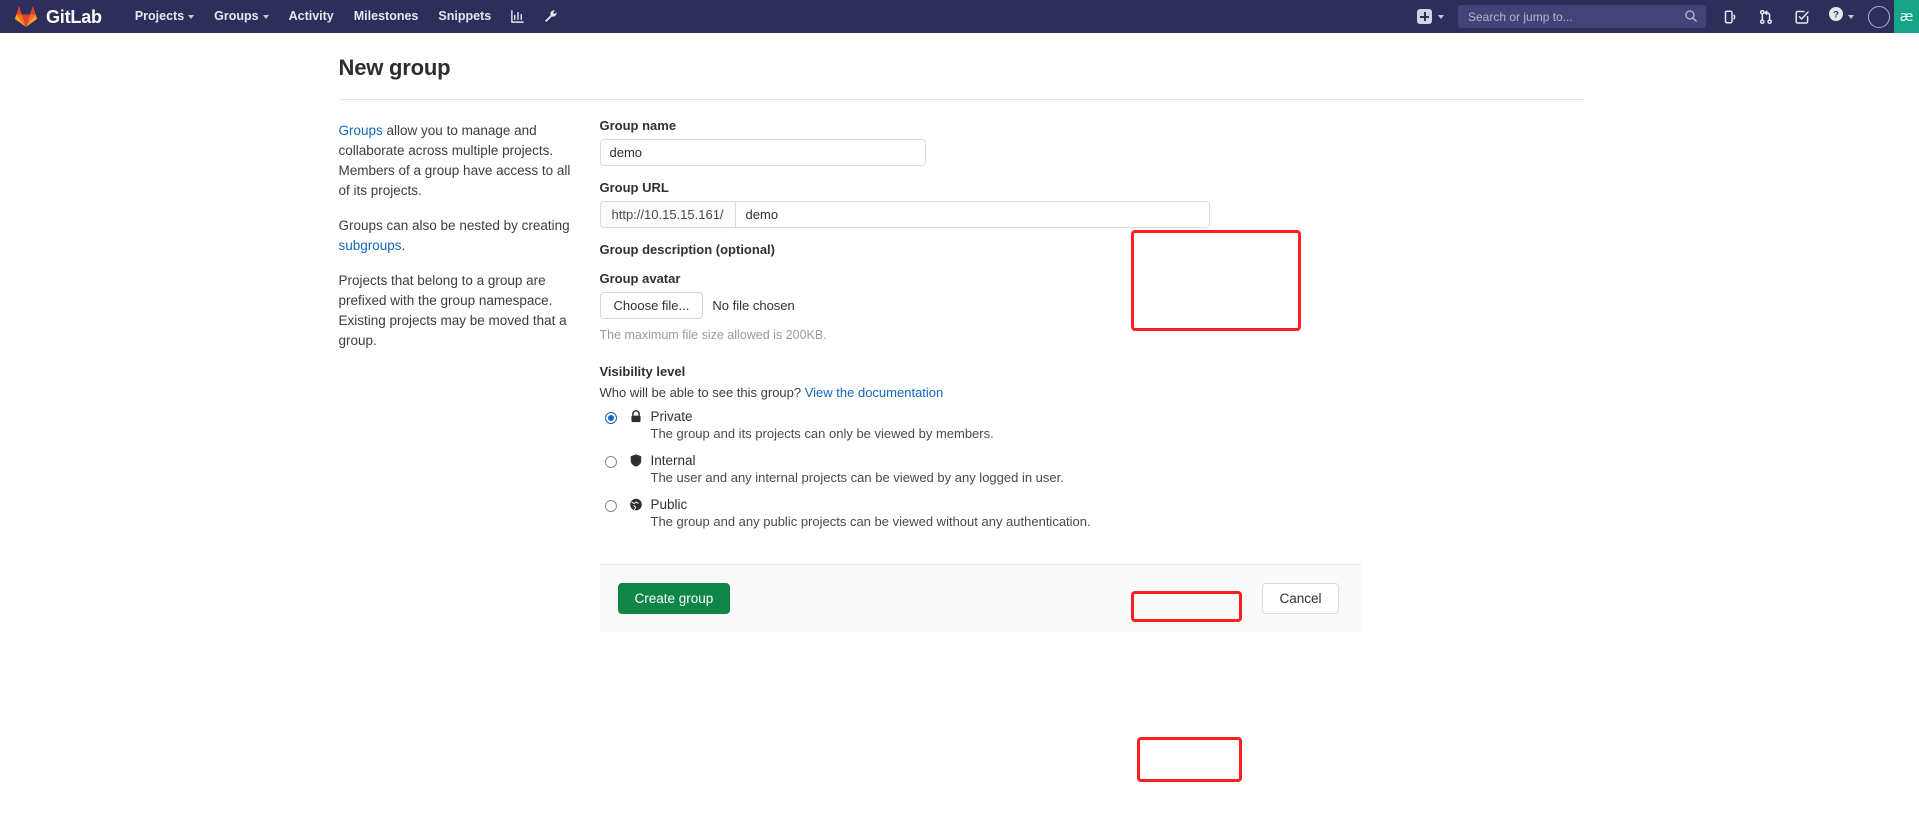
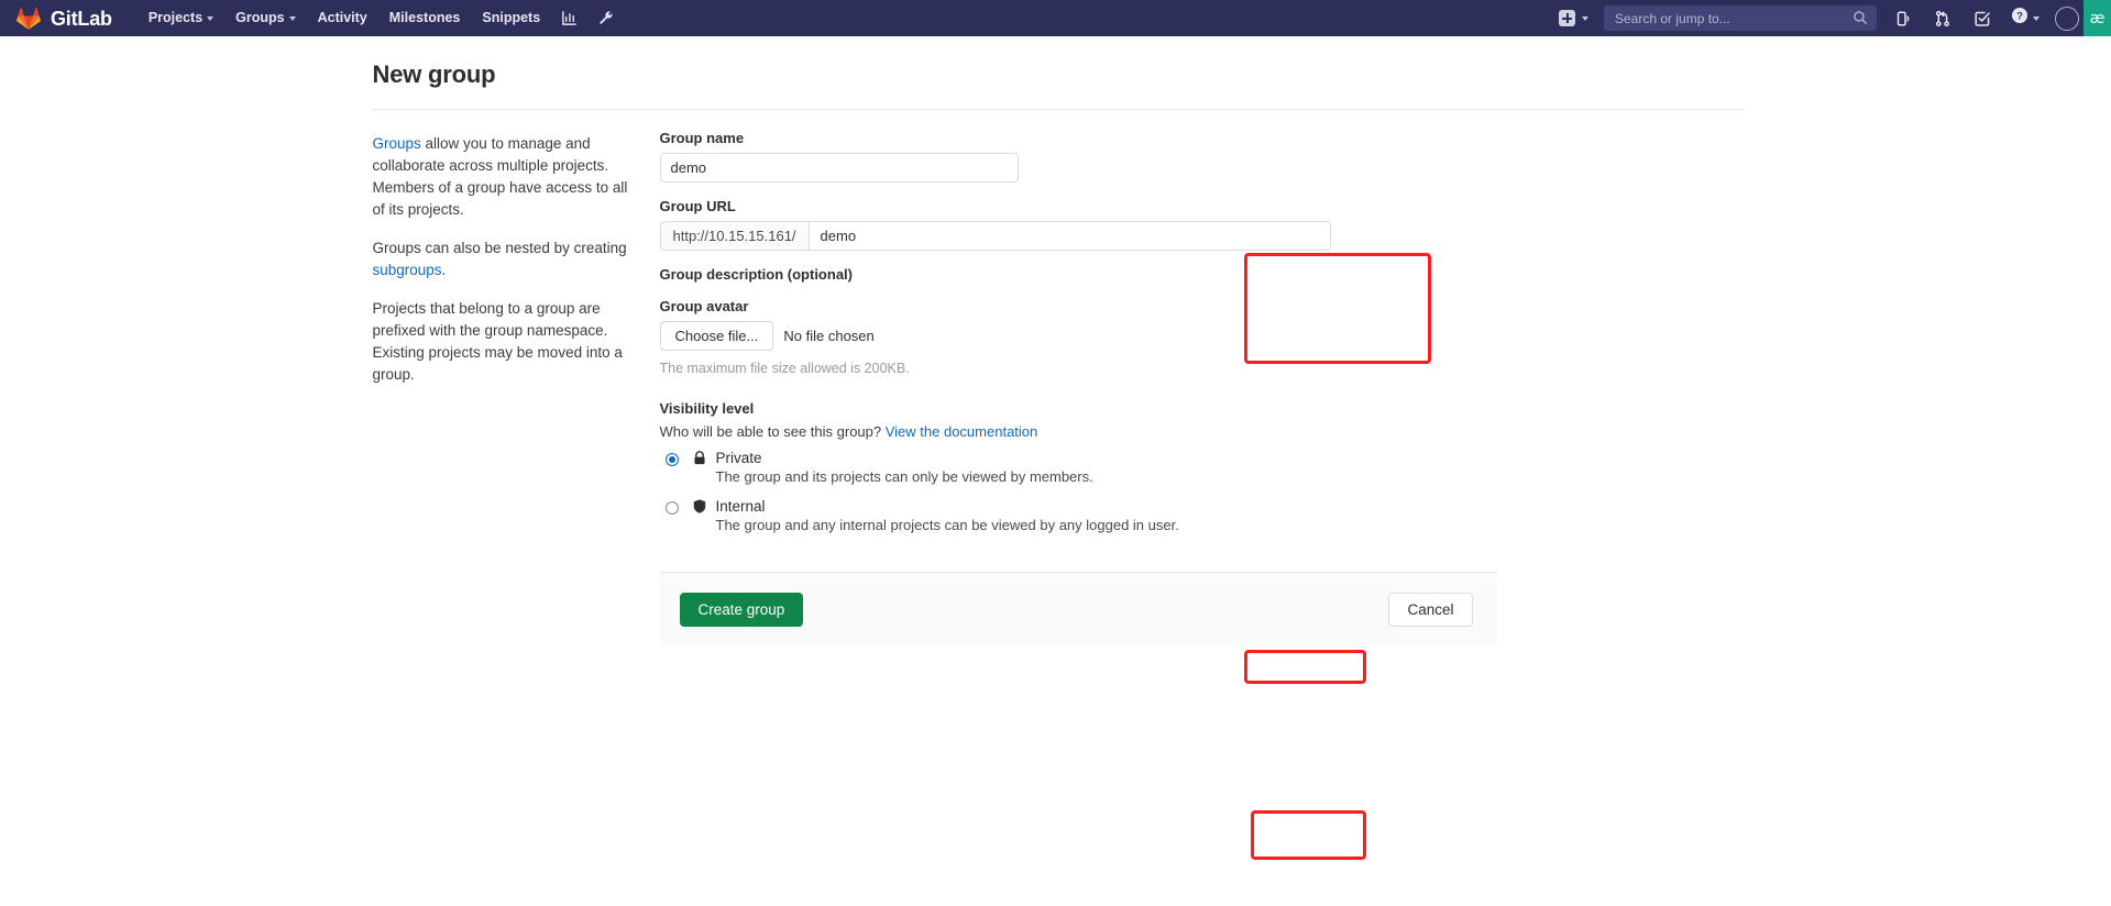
  GitLab
  Projects
  Groups
  Activity
  Milestones
  Snippets
  Search or jump to...
  ?
  æ
  New group
  Groups allow you to manage and collaborate across multiple projects. Members of a group have access to all of its projects.
  Groups can also be nested by creating subgroups.
- Projects that belong to a group are prefixed with the group namespace. Existing projects may be moved that a group.
+ Projects that belong to a group are prefixed with the group namespace. Existing projects may be moved into a group.
  Group name
  demo
  Group URL
  http://10.15.15.161/
  demo
  Group description (optional)
  Group avatar
  Choose file...
  No file chosen
  The maximum file size allowed is 200KB.
  Visibility level
  Who will be able to see this group? View the documentation
  Private
  The group and its projects can only be viewed by members.
  Internal
- The user and any internal projects can be viewed by any logged in user.
+ The group and any internal projects can be viewed by any logged in user.
- Public
- The group and any public projects can be viewed without any authentication.
  Create group
  Cancel
